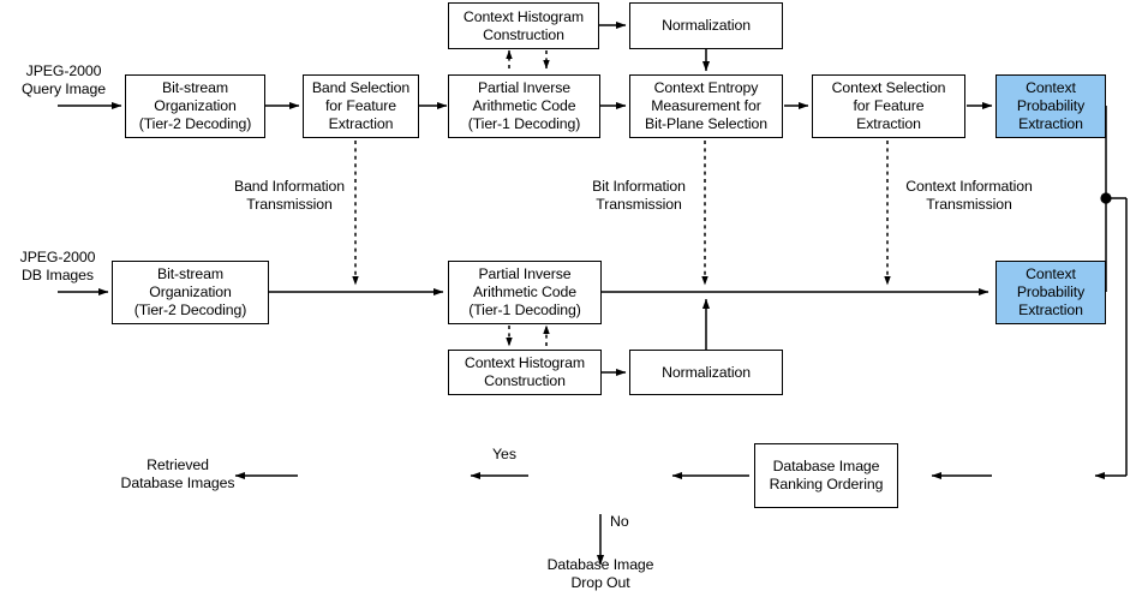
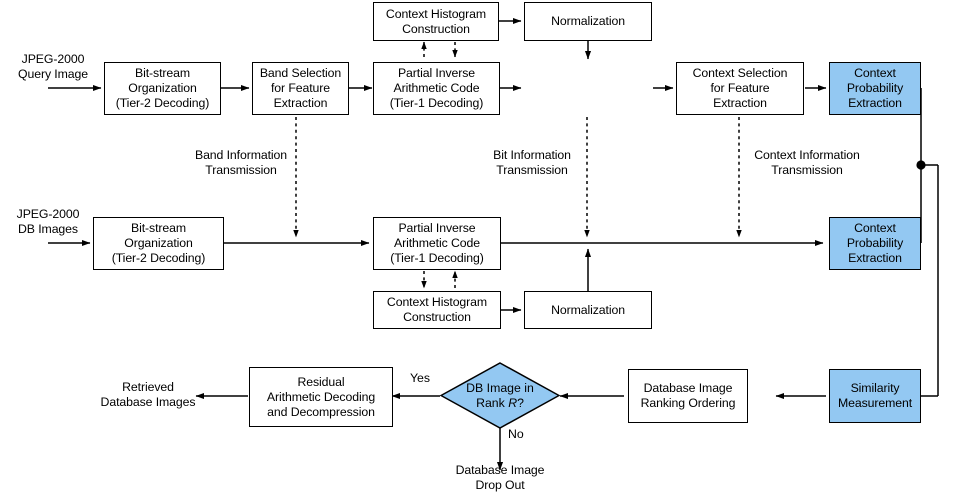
  Bit-stream
  Organization
  (Tier-2 Decoding)
  Band Selection
  for Feature
  Extraction
  Partial Inverse
  Arithmetic Code
  (Tier-1 Decoding)
- Context Entropy
- Measurement for
- Bit-Plane Selection
  Context Selection
  for Feature
  Extraction
  Context
  Probability
  Extraction
  Context Histogram
  Construction
  Normalization
  Bit-stream
  Organization
  (Tier-2 Decoding)
  Partial Inverse
  Arithmetic Code
  (Tier-1 Decoding)
  Context
  Probability
  Extraction
  Context Histogram
  Construction
  Normalization
+ Residual
+ Arithmetic Decoding
+ and Decompression
+ DB Image in
+ Rank R?
  Database Image
  Ranking Ordering
+ Similarity
+ Measurement
  JPEG-2000
  Query Image
  JPEG-2000
  DB Images
  Retrieved
  Database Images
  Database Image
  Drop Out
  Band Information
  Transmission
  Bit Information
  Transmission
  Context Information
  Transmission
  Yes
  No
